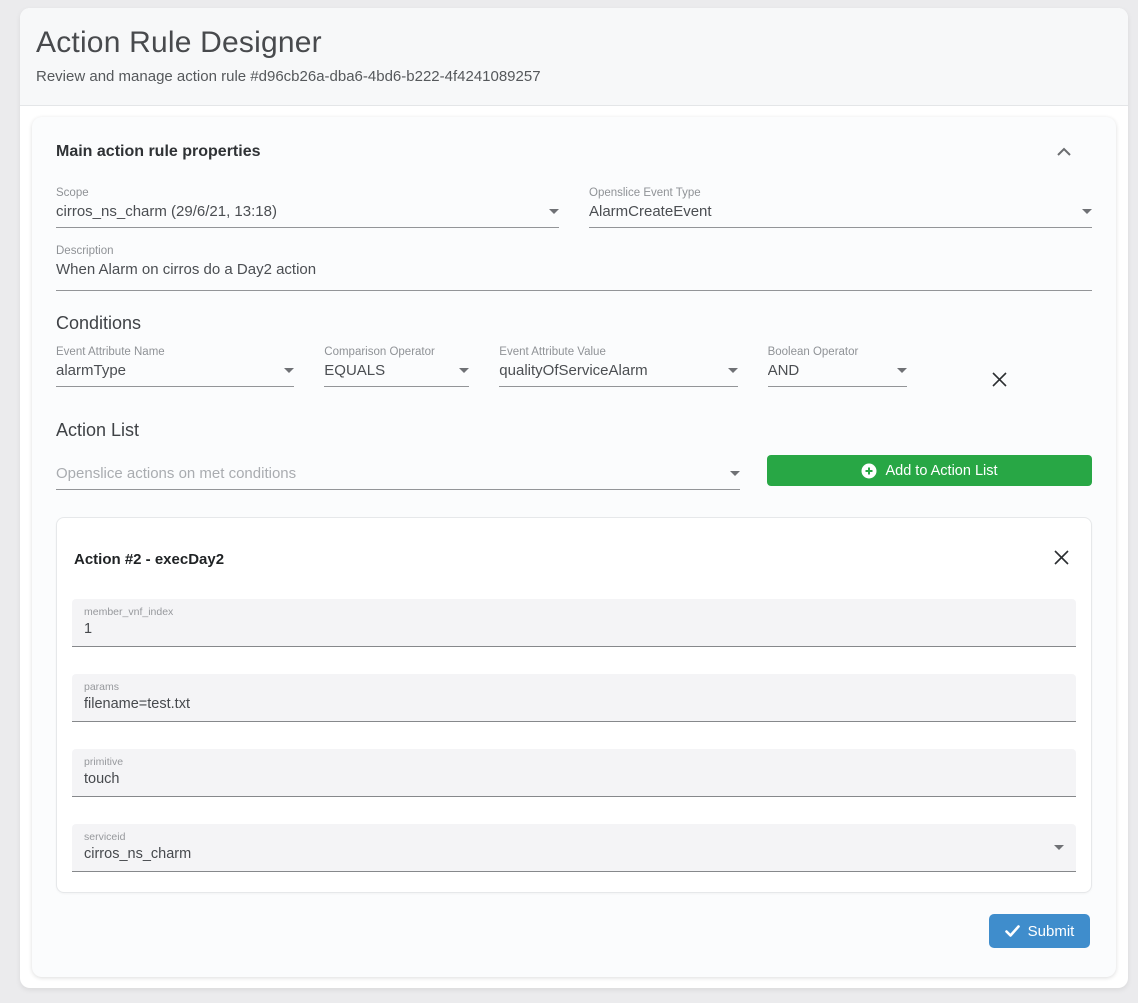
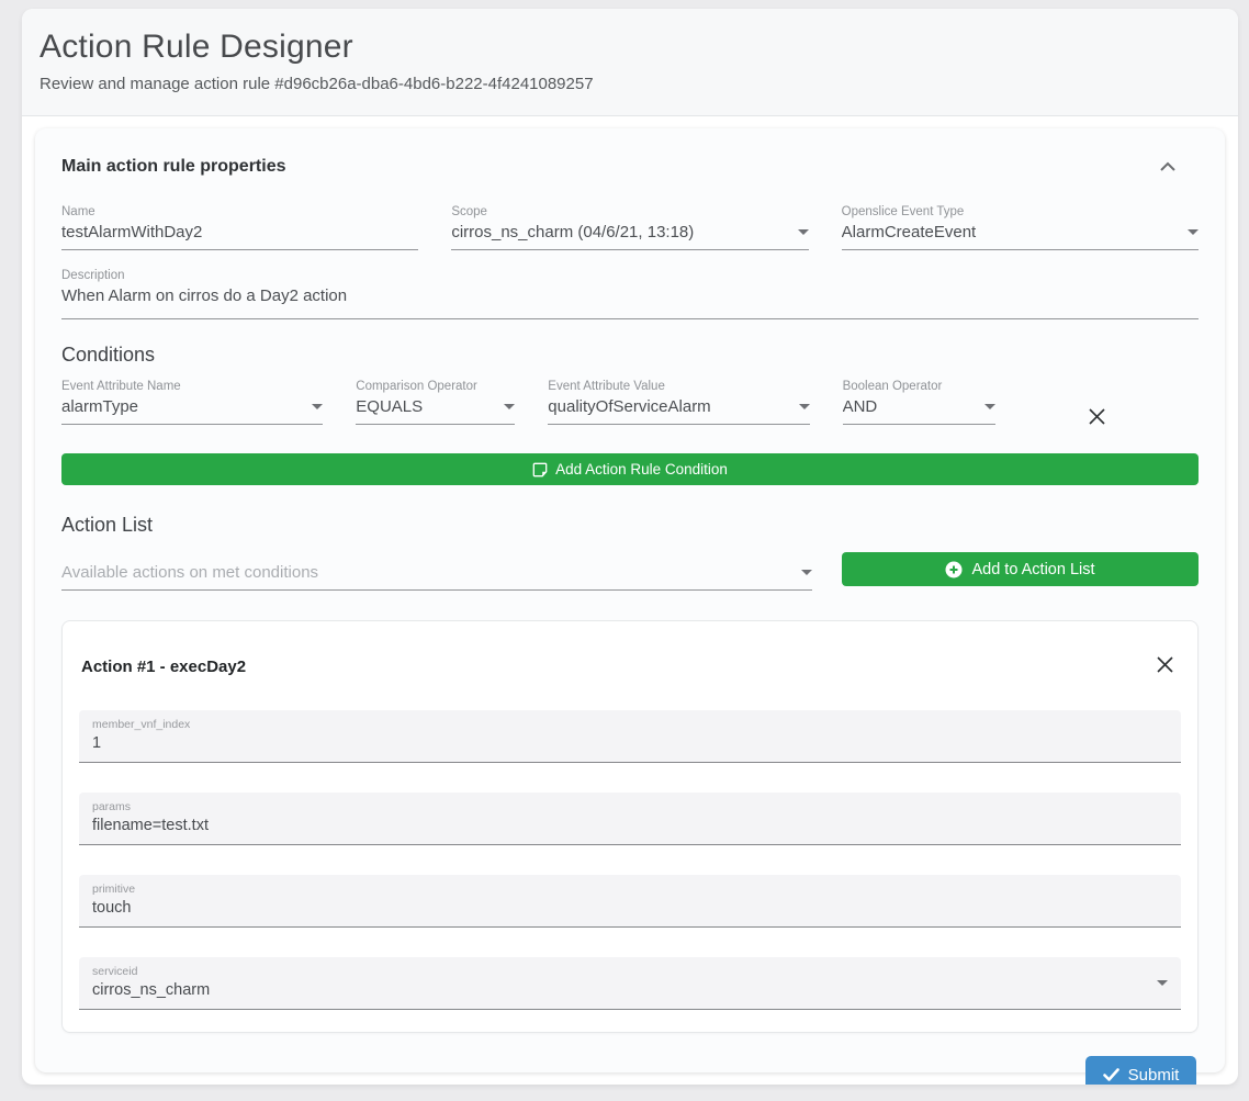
  Action Rule Designer
  Review and manage action rule #d96cb26a-dba6-4bd6-b222-4f4241089257
  Main action rule properties
+ Name
+ testAlarmWithDay2
  Scope
- cirros_ns_charm (29/6/21, 13:18)
+ cirros_ns_charm (04/6/21, 13:18)
  Openslice Event Type
  AlarmCreateEvent
  Description
  When Alarm on cirros do a Day2 action
  Conditions
  Event Attribute Name
  alarmType
  Comparison Operator
  EQUALS
  Event Attribute Value
  qualityOfServiceAlarm
  Boolean Operator
  AND
+ Add Action Rule Condition
  Action List
- Openslice actions on met conditions
+ Available actions on met conditions
  Add to Action List
- Action #2 - execDay2
+ Action #1 - execDay2
  member_vnf_index
  1
  params
  filename=test.txt
  primitive
  touch
  serviceid
  cirros_ns_charm
  Submit
